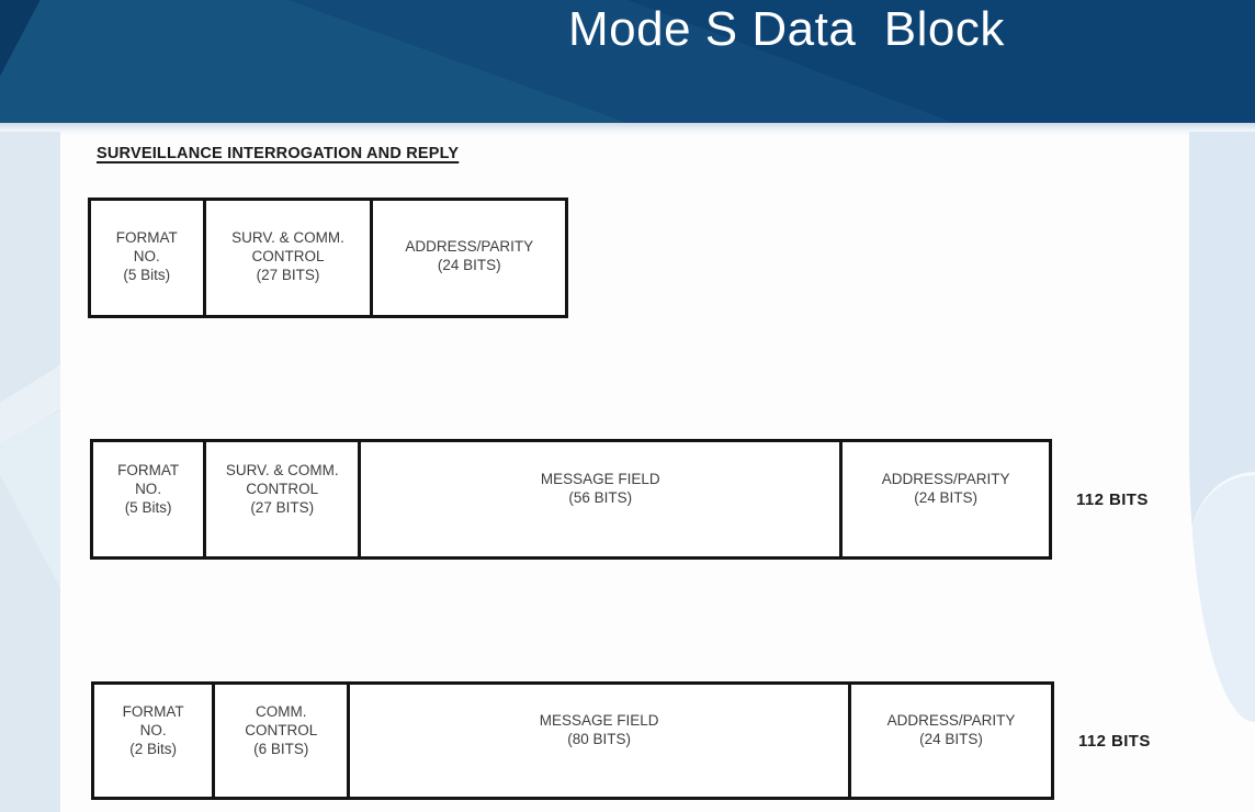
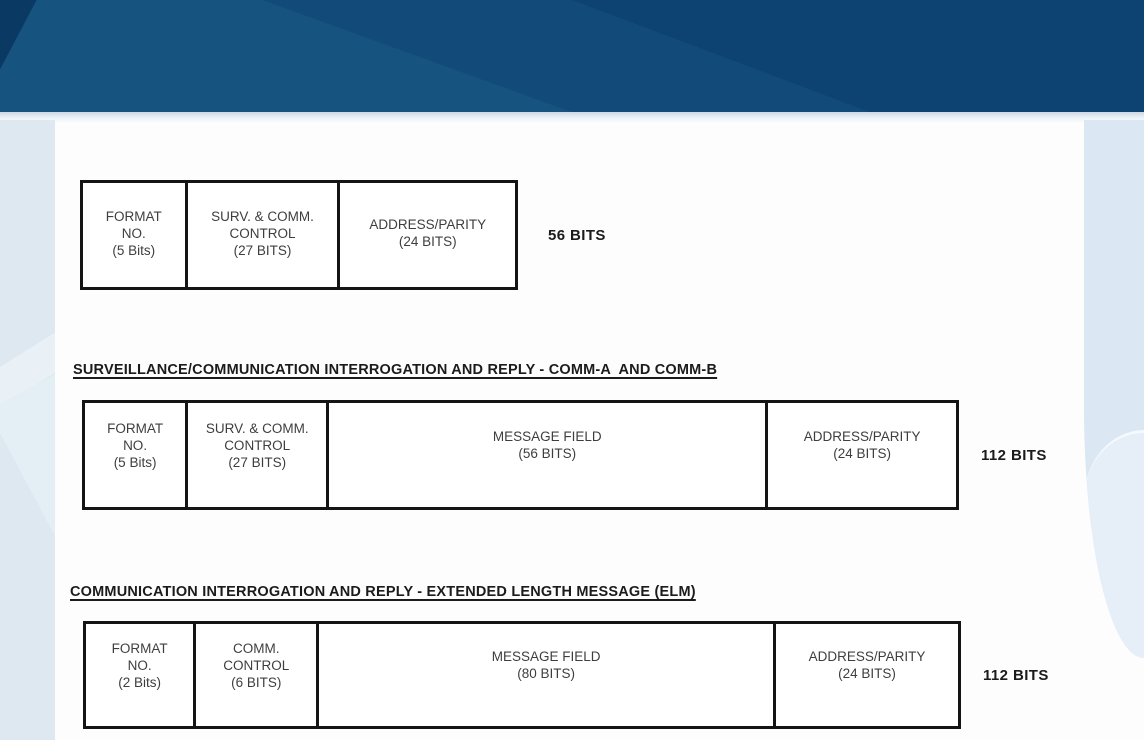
- Mode S Data Block
- SURVEILLANCE INTERROGATION AND REPLY
  FORMAT
  NO.
  (5 Bits)
  SURV. & COMM.
  CONTROL
  (27 BITS)
  ADDRESS/PARITY
  (24 BITS)
+ 56 BITS
+ SURVEILLANCE/COMMUNICATION INTERROGATION AND REPLY - COMM-A AND COMM-B
  FORMAT
  NO.
  (5 Bits)
  SURV. & COMM.
  CONTROL
  (27 BITS)
  MESSAGE FIELD
  (56 BITS)
  ADDRESS/PARITY
  (24 BITS)
  112 BITS
+ COMMUNICATION INTERROGATION AND REPLY - EXTENDED LENGTH MESSAGE (ELM)
  FORMAT
  NO.
  (2 Bits)
  COMM.
  CONTROL
  (6 BITS)
  MESSAGE FIELD
  (80 BITS)
  ADDRESS/PARITY
  (24 BITS)
  112 BITS
